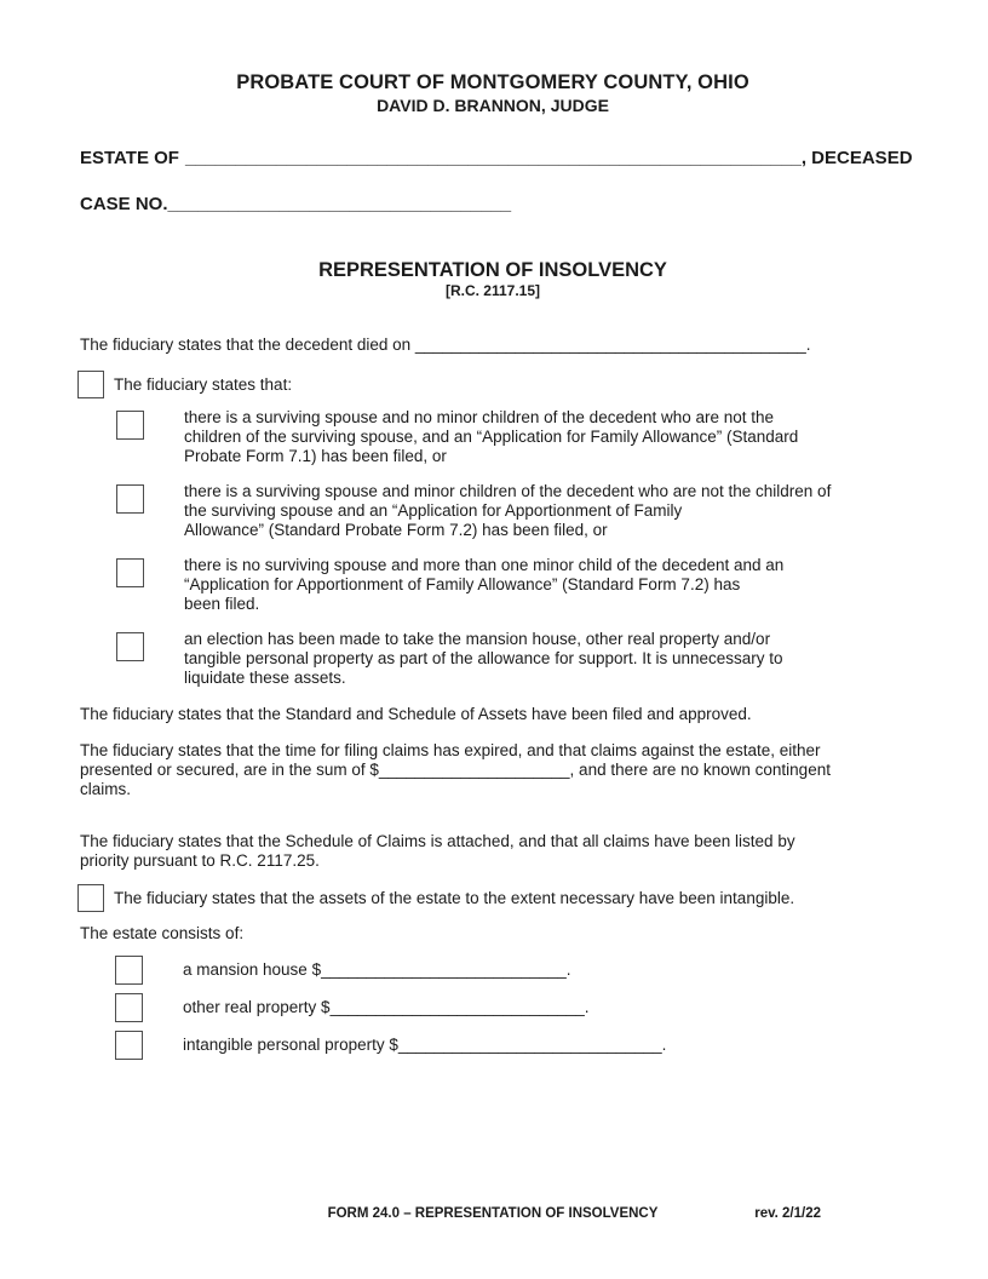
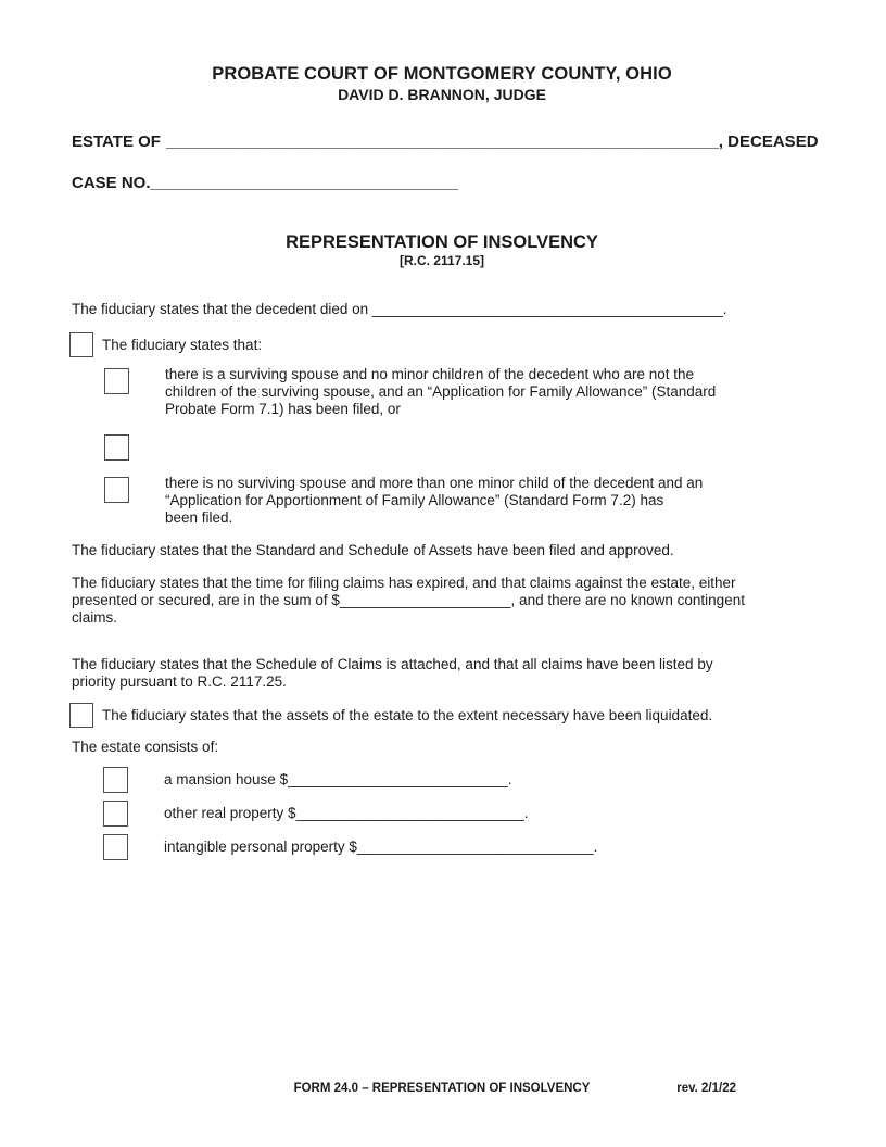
  PROBATE COURT OF MONTGOMERY COUNTY, OHIO
  DAVID D. BRANNON, JUDGE
  ESTATE OF _____________________________________________________________, DECEASED
  CASE NO.__________________________________
  REPRESENTATION OF INSOLVENCY
  [R.C. 2117.15]
  The fiduciary states that the decedent died on ___________________________________________.
  The fiduciary states that:
  there is a surviving spouse and no minor children of the decedent who are not the
  children of the surviving spouse, and an “Application for Family Allowance” (Standard
  Probate Form 7.1) has been filed, or
- there is a surviving spouse and minor children of the decedent who are not the children of
- the surviving spouse and an “Application for Apportionment of Family
- Allowance” (Standard Probate Form 7.2) has been filed, or
  there is no surviving spouse and more than one minor child of the decedent and an
  “Application for Apportionment of Family Allowance” (Standard Form 7.2) has
  been filed.
- an election has been made to take the mansion house, other real property and/or
- tangible personal property as part of the allowance for support. It is unnecessary to
- liquidate these assets.
  The fiduciary states that the Standard and Schedule of Assets have been filed and approved.
  The fiduciary states that the time for filing claims has expired, and that claims against the estate, either
  presented or secured, are in the sum of $_____________________, and there are no known contingent
  claims.
  The fiduciary states that the Schedule of Claims is attached, and that all claims have been listed by
  priority pursuant to R.C. 2117.25.
- The fiduciary states that the assets of the estate to the extent necessary have been intangible.
+ The fiduciary states that the assets of the estate to the extent necessary have been liquidated.
  The estate consists of:
  a mansion house $___________________________.
  other real property $____________________________.
  intangible personal property $_____________________________.
  FORM 24.0 – REPRESENTATION OF INSOLVENCY
  rev. 2/1/22
